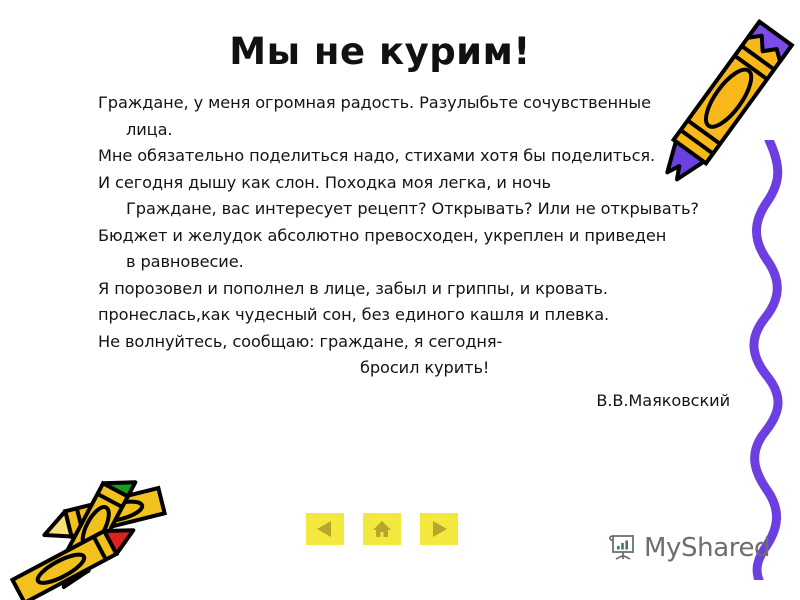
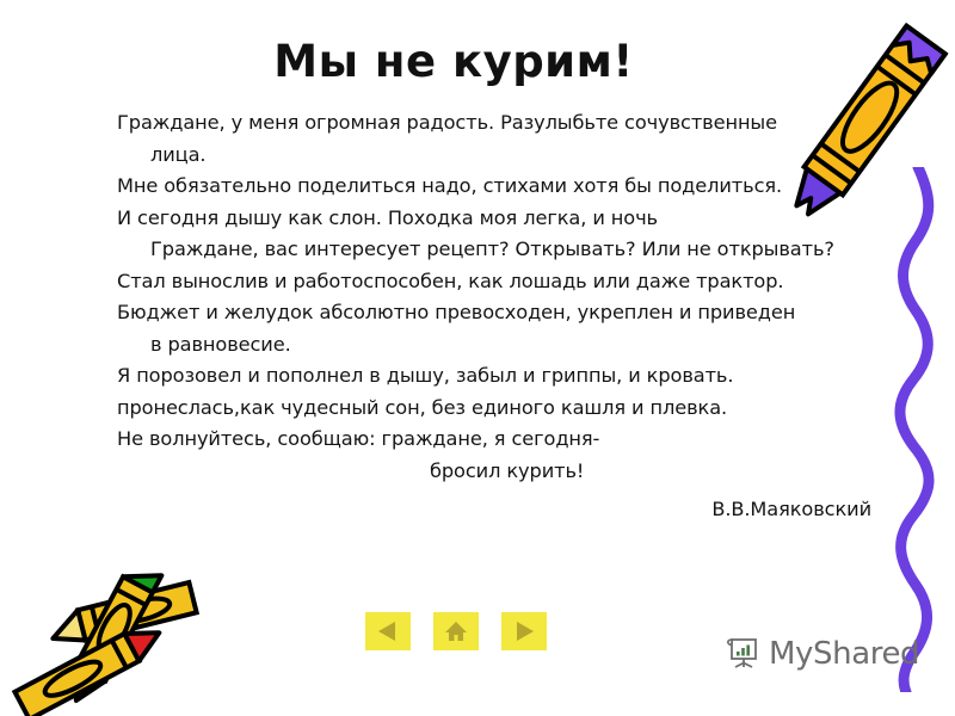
  Мы не курим!
  Граждане, у меня огромная радость. Разулыбьте сочувственные
  лица.
  Мне обязательно поделиться надо, стихами хотя бы поделиться.
  И сегодня дышу как слон. Походка моя легка, и ночь
  Граждане, вас интересует рецепт? Открывать? Или не открывать?
+ Стал вынослив и работоспособен, как лошадь или даже трактор.
  Бюджет и желудок абсолютно превосходен, укреплен и приведен
  в равновесие.
- Я порозовел и пополнел в лице, забыл и гриппы, и кровать.
+ Я порозовел и пополнел в дышу, забыл и гриппы, и кровать.
  пронеслась,как чудесный сон, без единого кашля и плевка.
  Не волнуйтесь, сообщаю: граждане, я сегодня-
  бросил курить!
  В.В.Маяковский
  MyShared
